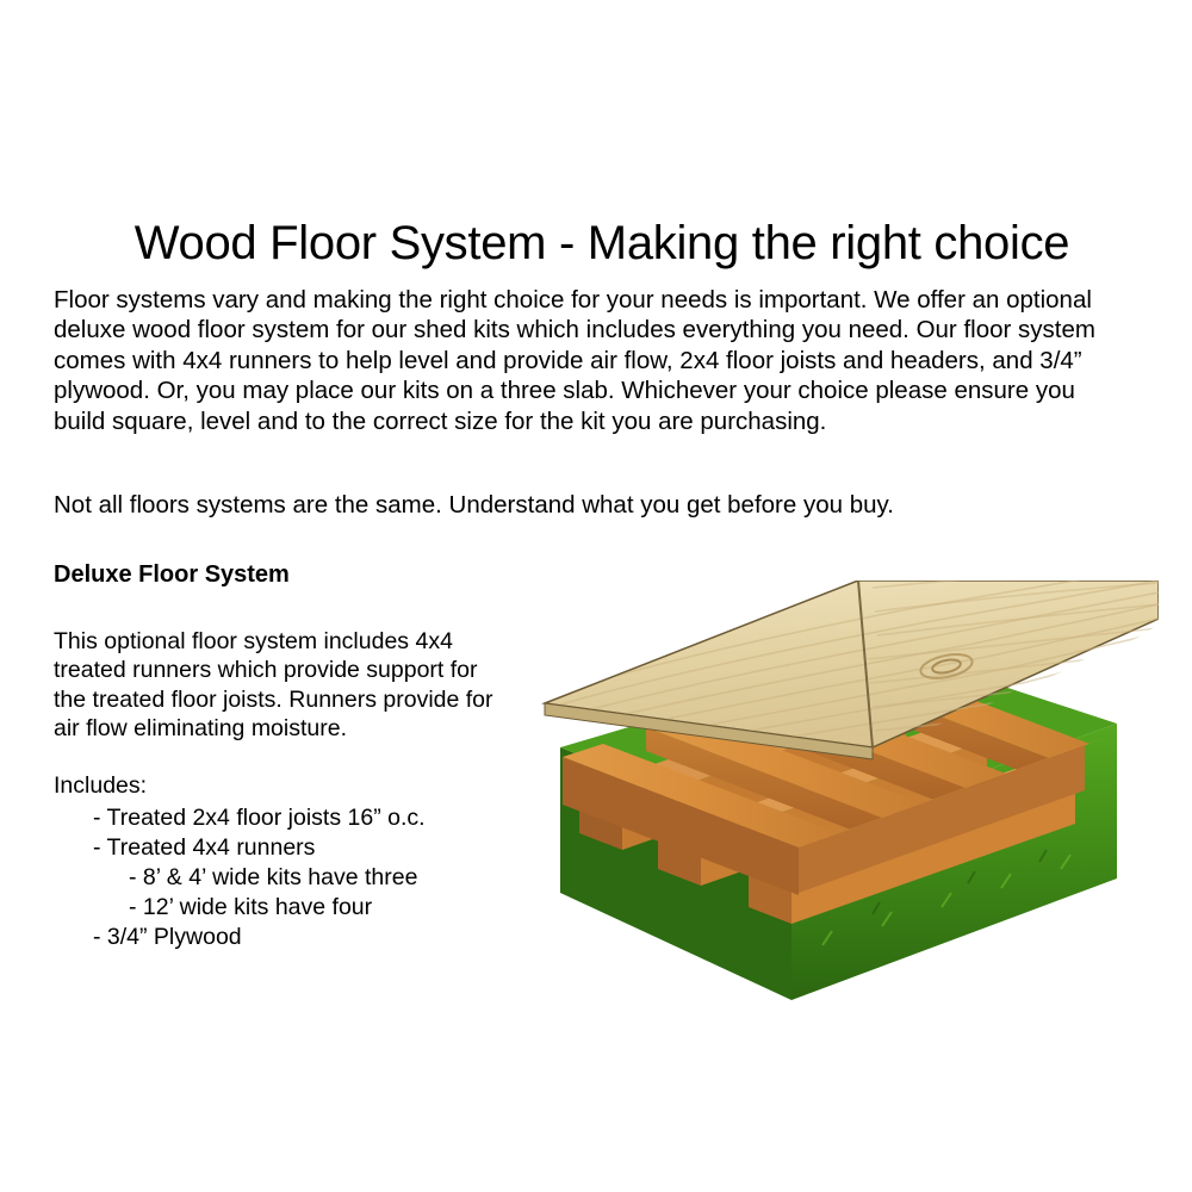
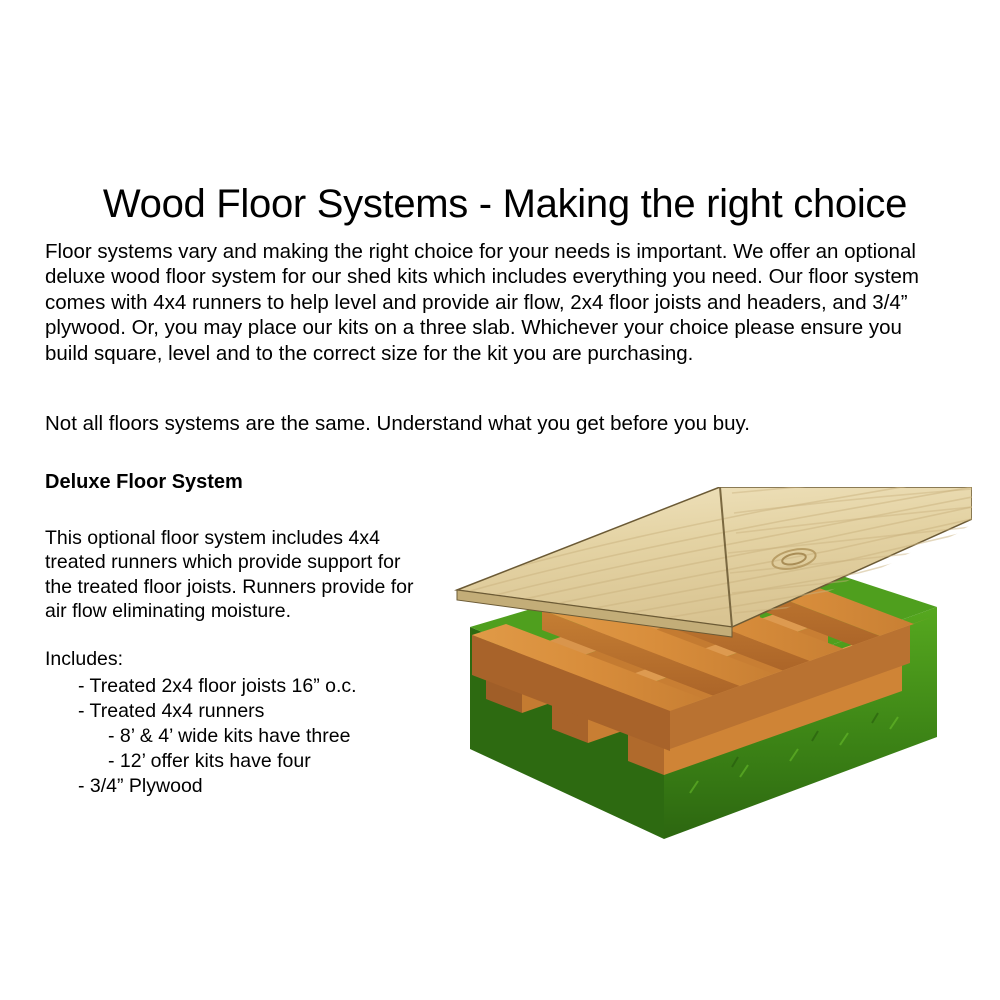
- Wood Floor System - Making the right choice
+ Wood Floor Systems - Making the right choice
  Floor systems vary and making the right choice for your needs is important. We offer an optional deluxe wood floor system for our shed kits which includes everything you need. Our floor system comes with 4x4 runners to help level and provide air flow, 2x4 floor joists and headers, and 3/4” plywood. Or, you may place our kits on a three slab. Whichever your choice please ensure you build square, level and to the correct size for the kit you are purchasing.
  Not all floors systems are the same. Understand what you get before you buy.
  Deluxe Floor System
  This optional floor system includes 4x4 treated runners which provide support for the treated floor joists. Runners provide for air flow eliminating moisture.
  Includes:
  - Treated 2x4 floor joists 16” o.c.
  - Treated 4x4 runners
  - 8’ & 4’ wide kits have three
- - 12’ wide kits have four
+ - 12’ offer kits have four
  - 3/4” Plywood
